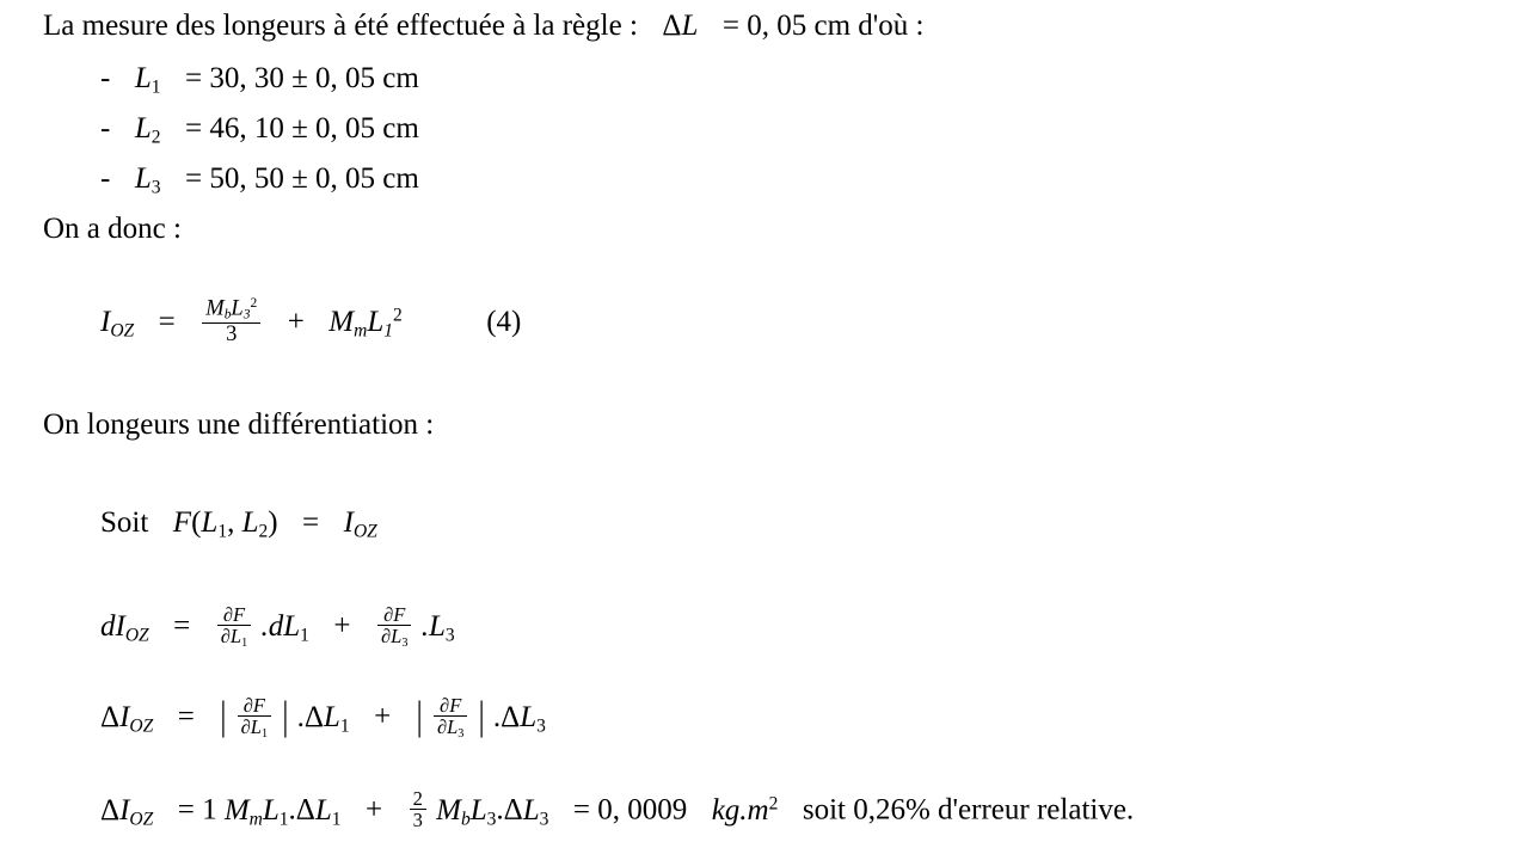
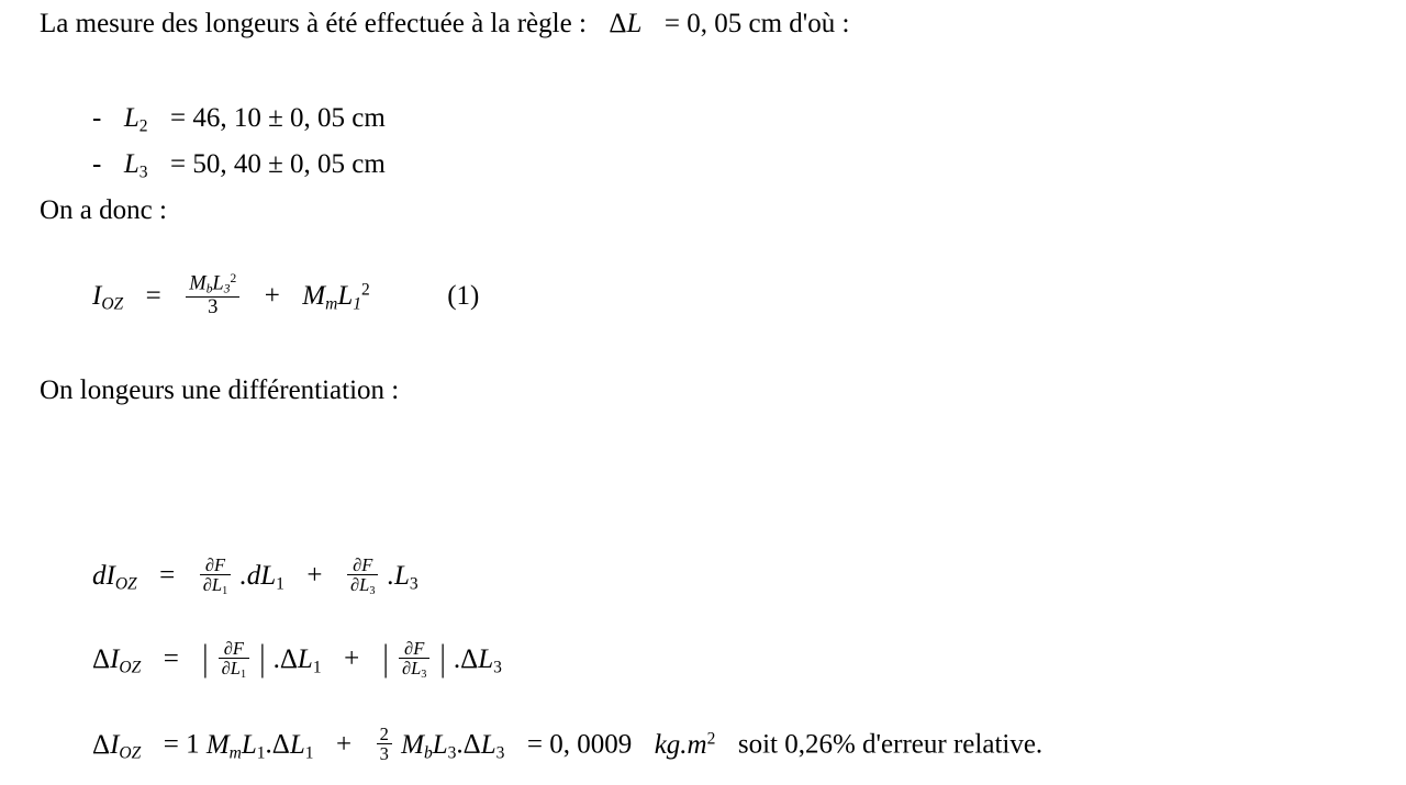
  La mesure des longeurs à été effectuée à la règle : ΔL = 0, 05 cm d'où :
- - L1 = 30, 30 ± 0, 05 cm
  - L2 = 46, 10 ± 0, 05 cm
- - L3 = 50, 50 ± 0, 05 cm
+ - L3 = 50, 40 ± 0, 05 cm
  On a donc :
  IOZ =
  MbL32
  3
- + MmL12 (4)
+ + MmL12 (1)
  On longeurs une différentiation :
- Soit F(L1, L2) = IOZ
  dIOZ =
  ∂F
  ∂L1
  .dL1 +
  ∂F
  ∂L3
  .L3
  ΔIOZ = |
  ∂F
  ∂L1
  | .ΔL1 + |
  ∂F
  ∂L3
  | .ΔL3
  ΔIOZ = 1 MmL1.ΔL1 +
  2
  3
  MbL3.ΔL3 = 0, 0009 kg.m2 soit 0,26% d'erreur relative.
